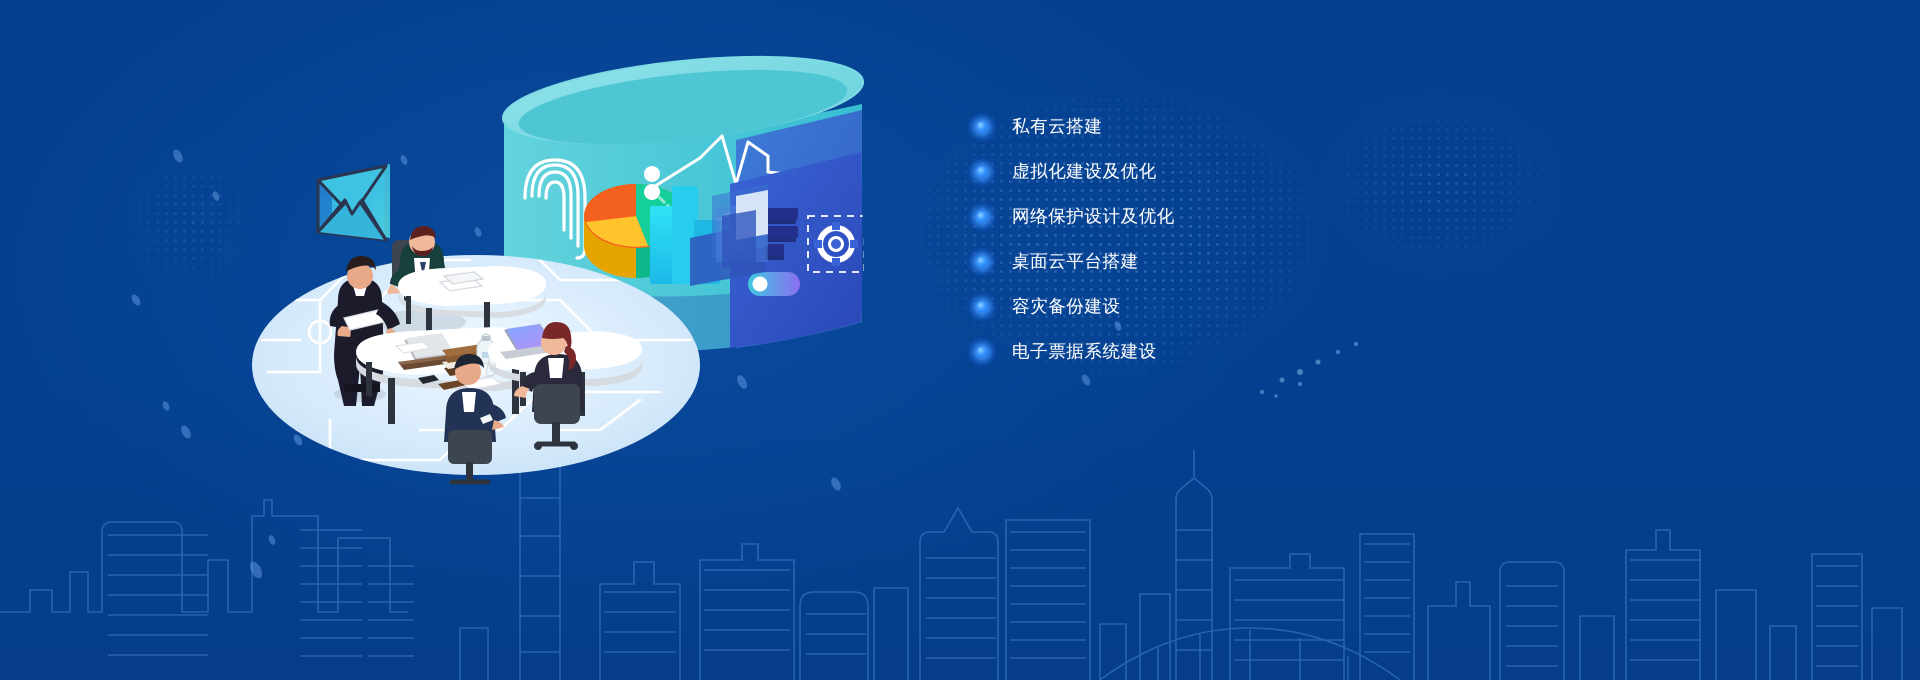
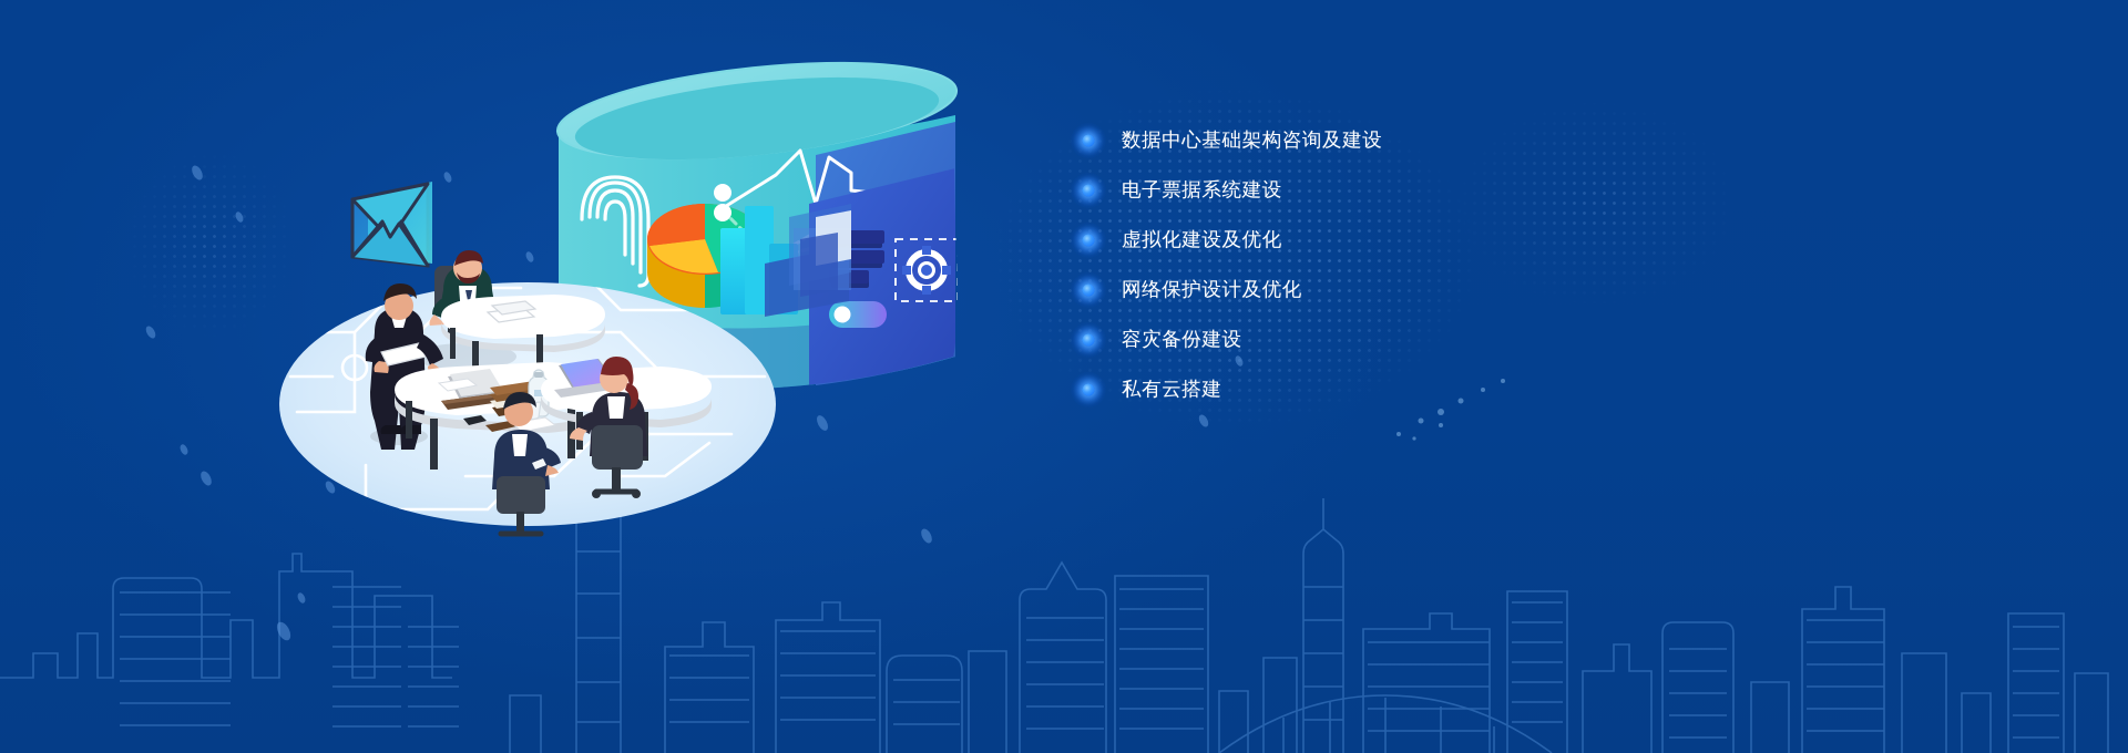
+ 数据中心基础架构咨询及建设
- 私有云搭建
+ 电子票据系统建设
  虚拟化建设及优化
  网络保护设计及优化
- 桌面云平台搭建
  容灾备份建设
- 电子票据系统建设
+ 私有云搭建
